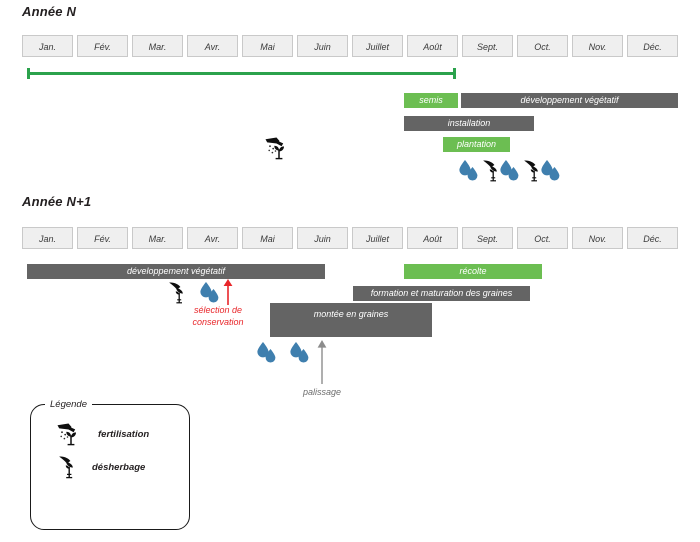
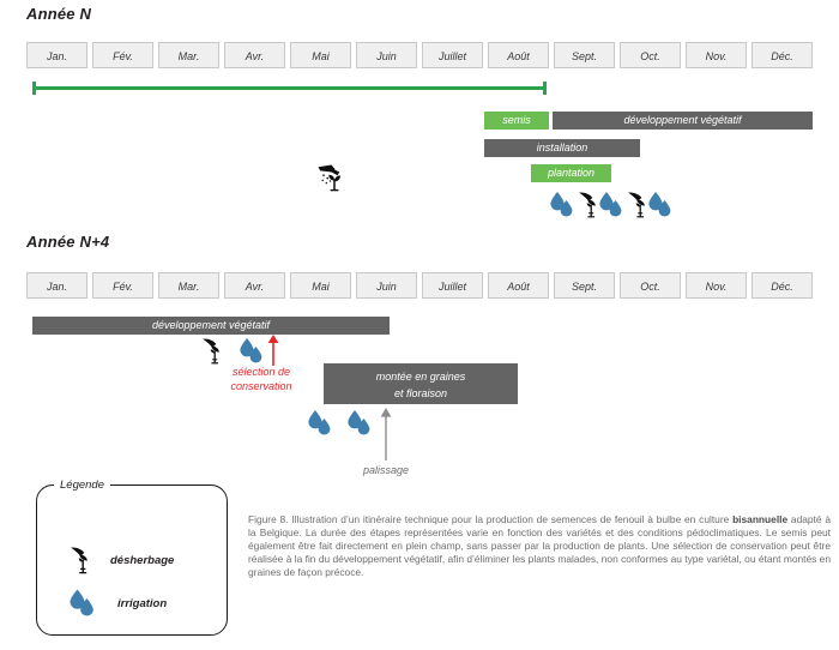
  Année N
  Jan.
  Fév.
  Mar.
  Avr.
  Mai
  Juin
  Juillet
  Août
  Sept.
  Oct.
  Nov.
  Déc.
  semis
  développement végétatif
  installation
  plantation
- Année N+1
+ Année N+4
  Jan.
  Fév.
  Mar.
  Avr.
  Mai
  Juin
  Juillet
  Août
  Sept.
  Oct.
  Nov.
  Déc.
  développement végétatif
- récolte
- formation et maturation des graines
  sélection de
  conservation
  montée en graines
+ et floraison
  palissage
  Légende
- fertilisation
  désherbage
+ irrigation
+ Figure 8. Illustration d’un itinéraire technique pour la production de semences de fenouil à bulbe en culture bisannuelle adapté à la Belgique. La durée des étapes représentées varie en fonction des variétés et des conditions pédoclimatiques. Le semis peut également être fait directement en plein champ, sans passer par la production de plants. Une sélection de conservation peut être réalisée à la fin du développement végétatif, afin d’éliminer les plants malades, non conformes au type variétal, ou étant montés en graines de façon précoce.
